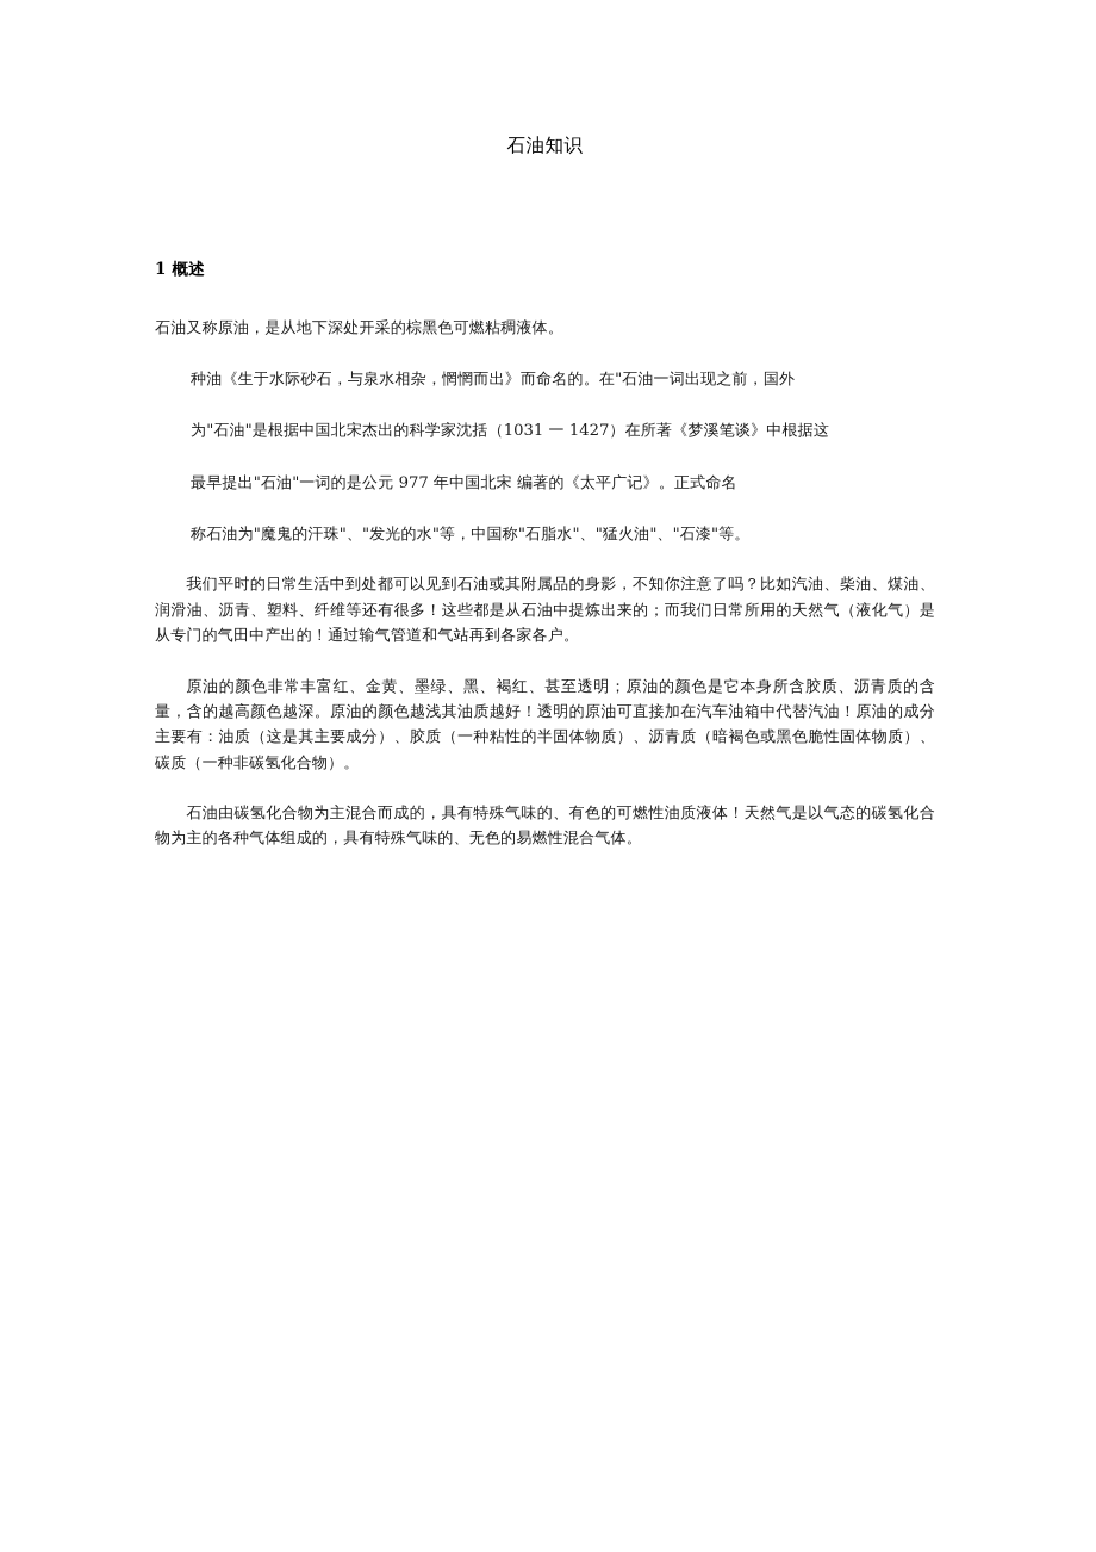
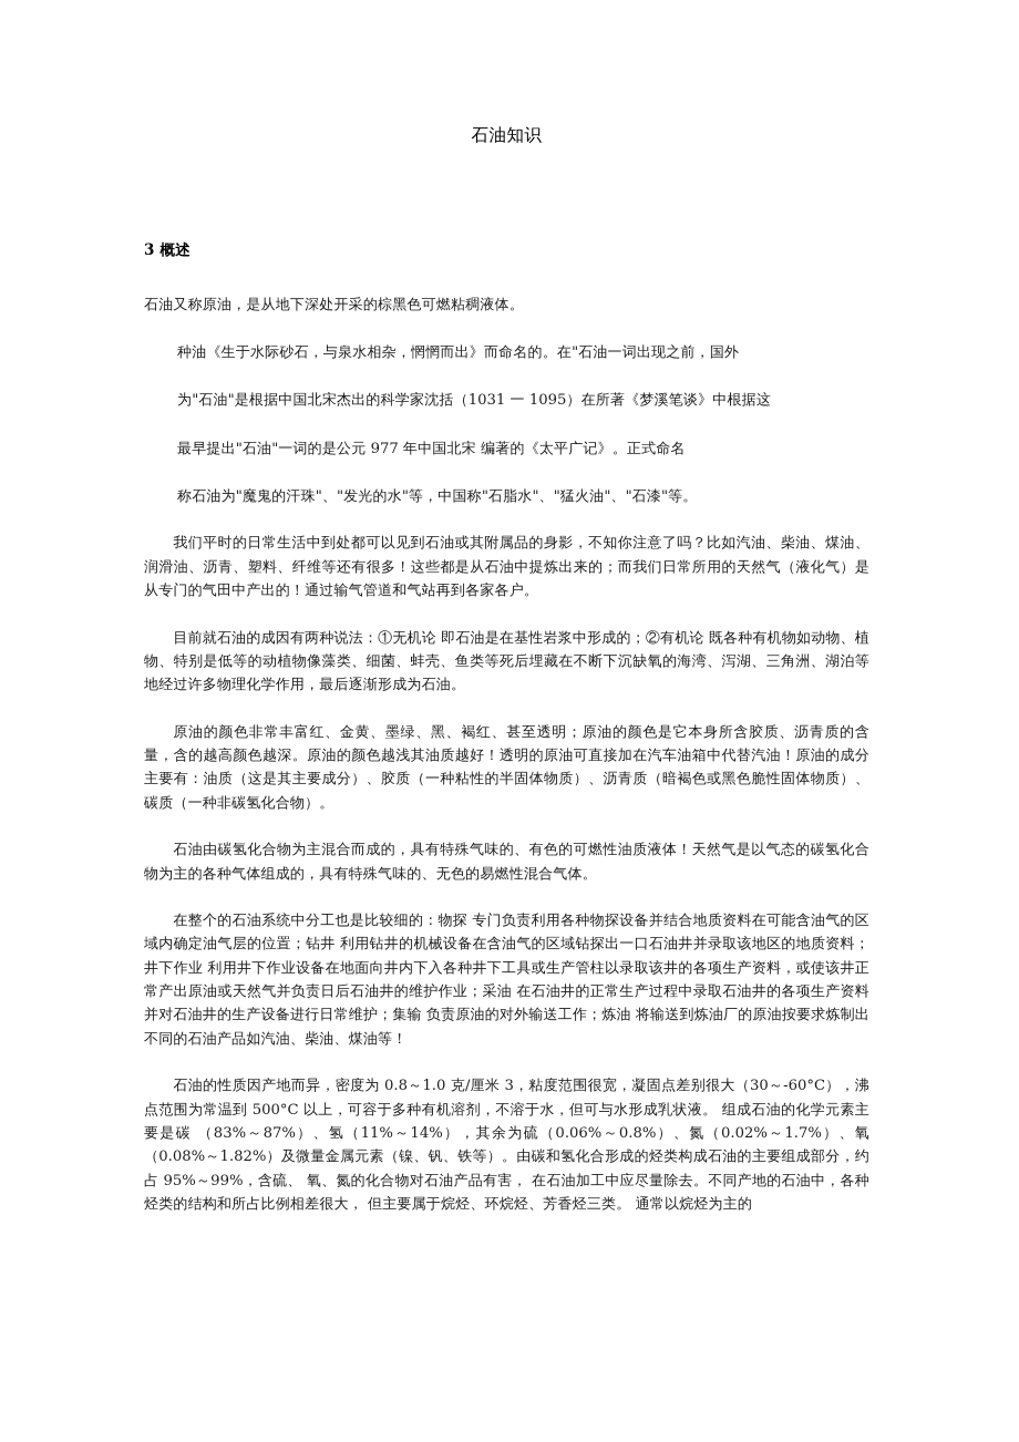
  石油知识
- 1 概述
+ 3 概述
  石油又称原油，是从地下深处开采的棕黑色可燃粘稠液体。
  种油《生于水际砂石，与泉水相杂，惘惘而出》而命名的。在"石油一词出现之前，国外
- 为"石油"是根据中国北宋杰出的科学家沈括（1031 一 1427）在所著《梦溪笔谈》中根据这
+ 为"石油"是根据中国北宋杰出的科学家沈括（1031 一 1095）在所著《梦溪笔谈》中根据这
  最早提出"石油"一词的是公元 977 年中国北宋 编著的《太平广记》。正式命名
  称石油为"魔鬼的汗珠"、"发光的水"等，中国称"石脂水"、"猛火油"、"石漆"等。
  我们平时的日常生活中到处都可以见到石油或其附属品的身影，不知你注意了吗？比如汽油、柴油、煤油、润滑油、沥青、塑料、纤维等还有很多！这些都是从石油中提炼出来的；而我们日常所用的天然气（液化气）是从专门的气田中产出的！通过输气管道和气站再到各家各户。
+ 目前就石油的成因有两种说法：①无机论 即石油是在基性岩浆中形成的；②有机论 既各种有机物如动物、植物、特别是低等的动植物像藻类、细菌、蚌壳、鱼类等死后埋藏在不断下沉缺氧的海湾、泻湖、三角洲、湖泊等地经过许多物理化学作用，最后逐渐形成为石油。
  原油的颜色非常丰富红、金黄、墨绿、黑、褐红、甚至透明；原油的颜色是它本身所含胶质、沥青质的含量，含的越高颜色越深。原油的颜色越浅其油质越好！透明的原油可直接加在汽车油箱中代替汽油！原油的成分主要有：油质（这是其主要成分）、胶质（一种粘性的半固体物质）、沥青质（暗褐色或黑色脆性固体物质）、碳质（一种非碳氢化合物）。
  石油由碳氢化合物为主混合而成的，具有特殊气味的、有色的可燃性油质液体！天然气是以气态的碳氢化合物为主的各种气体组成的，具有特殊气味的、无色的易燃性混合气体。
+ 在整个的石油系统中分工也是比较细的：物探 专门负责利用各种物探设备并结合地质资料在可能含油气的区域内确定油气层的位置；钻井 利用钻井的机械设备在含油气的区域钻探出一口石油井并录取该地区的地质资料；井下作业 利用井下作业设备在地面向井内下入各种井下工具或生产管柱以录取该井的各项生产资料，或使该井正常产出原油或天然气并负责日后石油井的维护作业；采油 在石油井的正常生产过程中录取石油井的各项生产资料并对石油井的生产设备进行日常维护；集输 负责原油的对外输送工作；炼油 将输送到炼油厂的原油按要求炼制出不同的石油产品如汽油、柴油、煤油等！
+ 石油的性质因产地而异，密度为 0.8～1.0 克/厘米 3，粘度范围很宽，凝固点差别很大（30～-60°C），沸点范围为常温到 500°C 以上，可容于多种有机溶剂，不溶于水，但可与水形成乳状液。 组成石油的化学元素主要是碳 （83%～87%）、氢（11%～14%），其余为硫（0.06%～0.8%）、氮（0.02%～1.7%）、氧（0.08%～1.82%）及微量金属元素（镍、钒、铁等）。由碳和氢化合形成的烃类构成石油的主要组成部分，约占 95%～99%，含硫、 氧、氮的化合物对石油产品有害， 在石油加工中应尽量除去。不同产地的石油中，各种烃类的结构和所占比例相差很大， 但主要属于烷烃、环烷烃、芳香烃三类。 通常以烷烃为主的
